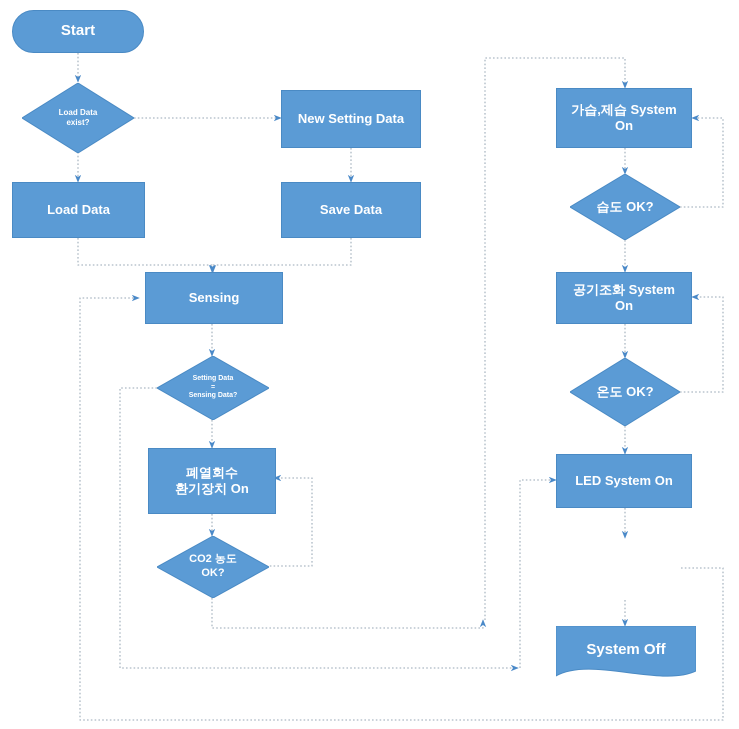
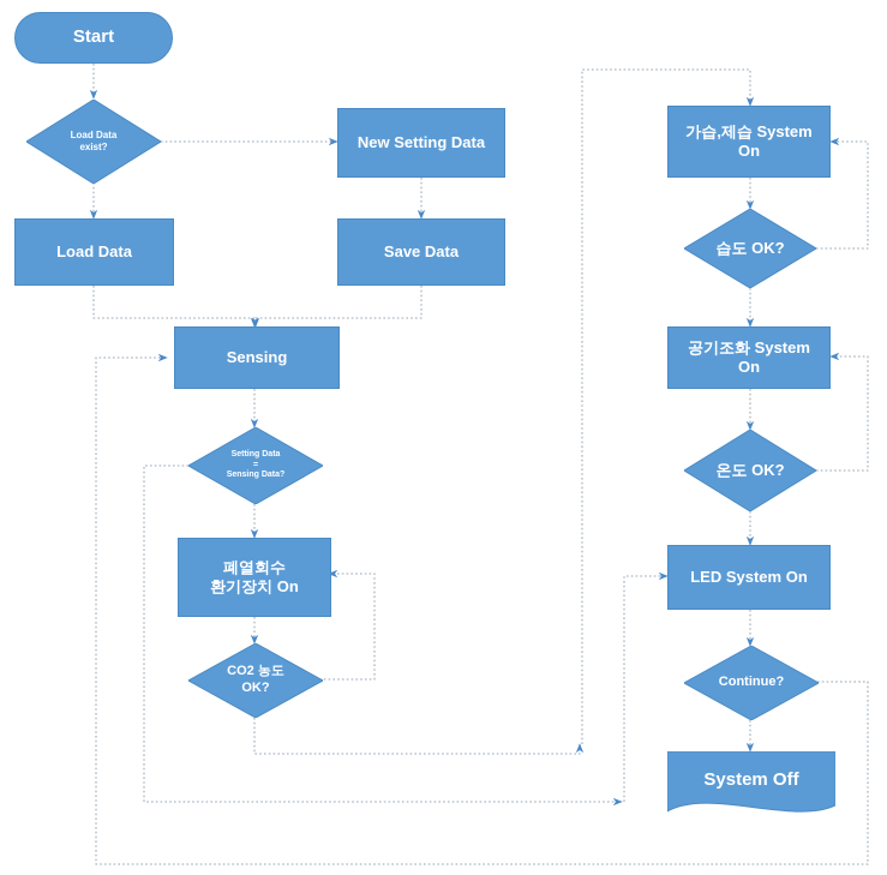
  Start
  Load Data
  exist?
  Load Data
  New Setting Data
  Save Data
  Sensing
  폐열회수
  환기장치 On
  CO2 농도
  OK?
  가습,제습 System
  On
  습도 OK?
  공기조화 System
  On
  온도 OK?
  LED System On
+ Continue?
  System Off
